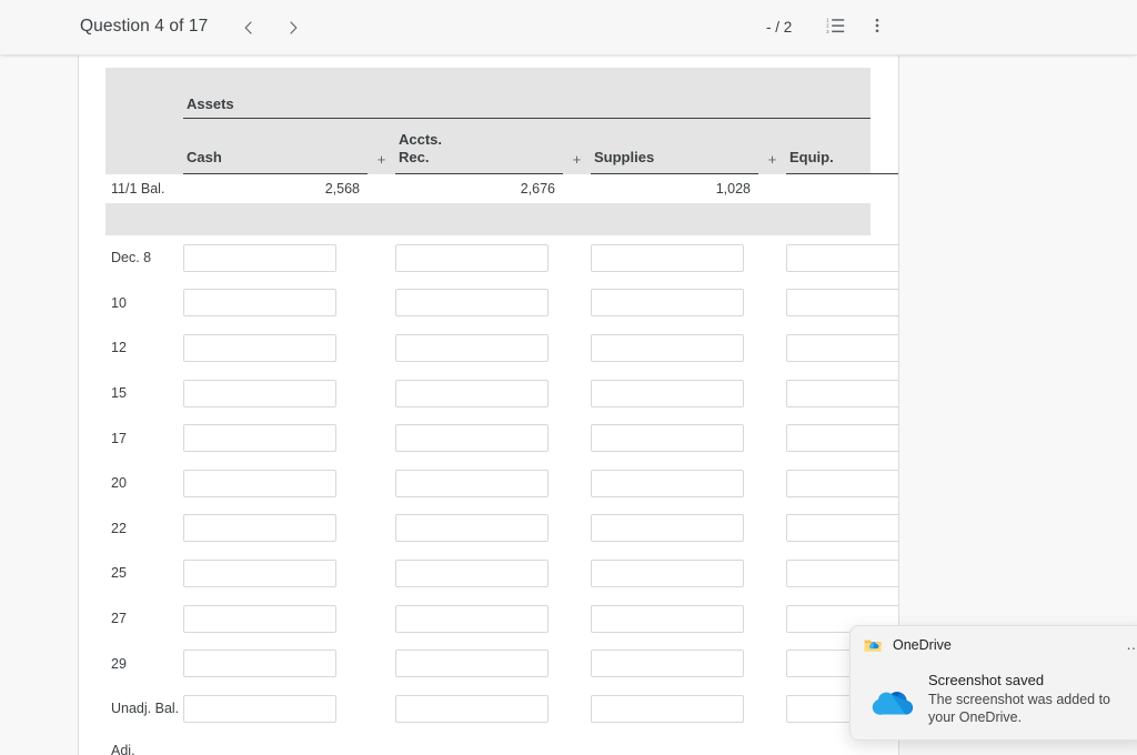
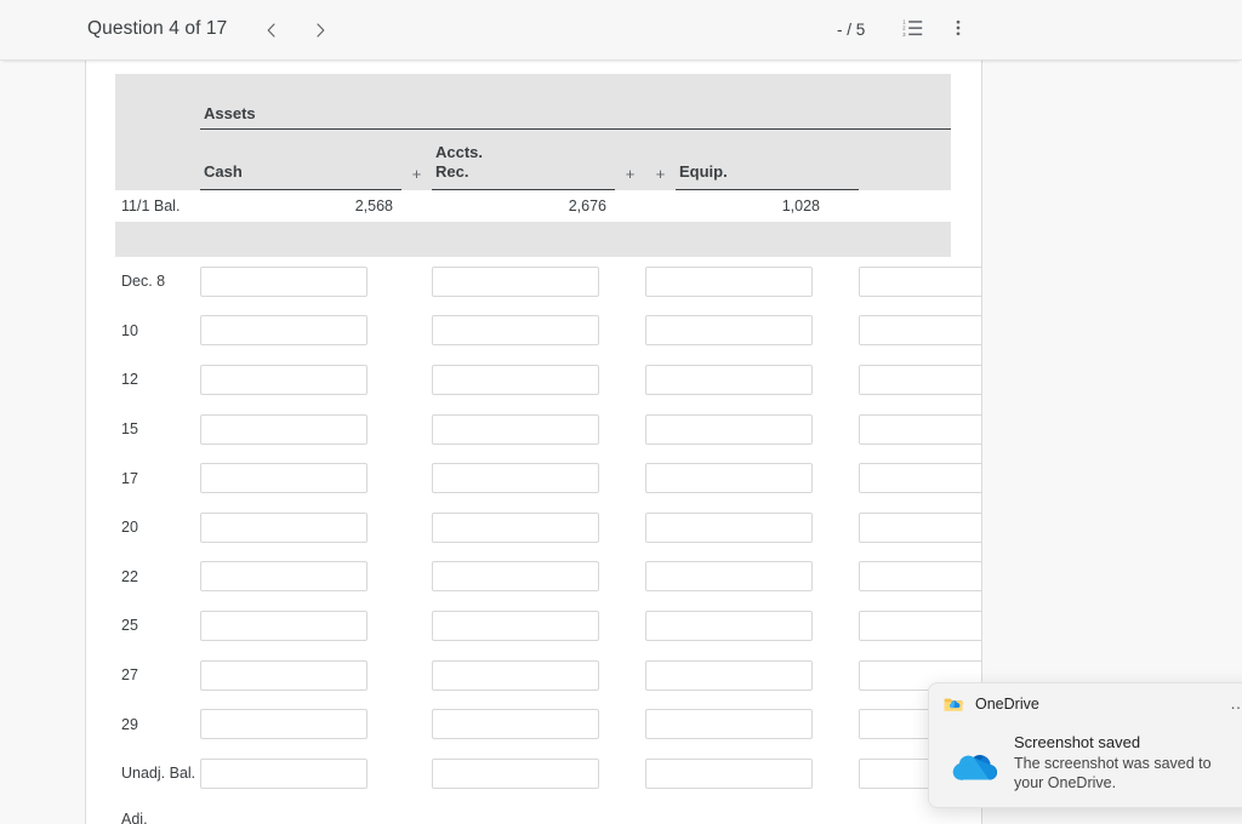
  Question 4 of 17
- - / 2
+ - / 5
  Assets
  Cash
  +
  Accts.
  Rec.
  +
- Supplies
  +
  Equip.
  11/1 Bal.
  2,568
  2,676
  1,028
  Dec. 8
  10
  12
  15
  17
  20
  22
  25
  27
  29
  Unadj. Bal.
  Adj.
  OneDrive
  …
  Screenshot saved
- The screenshot was added to your OneDrive.
+ The screenshot was saved to your OneDrive.
